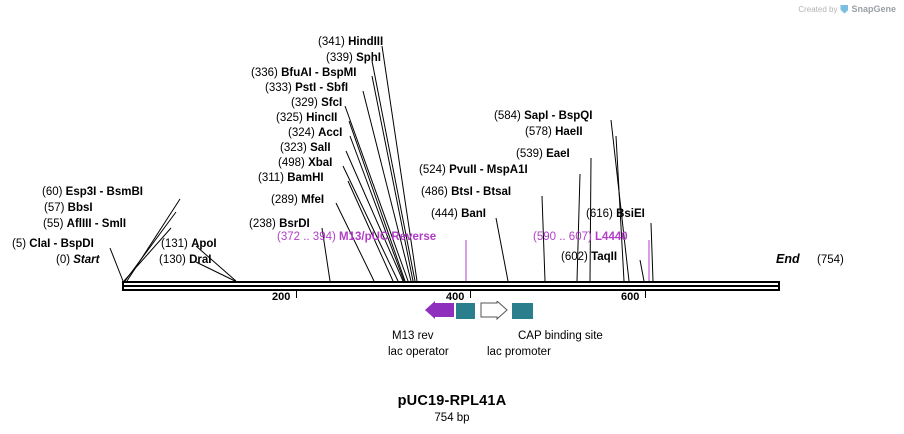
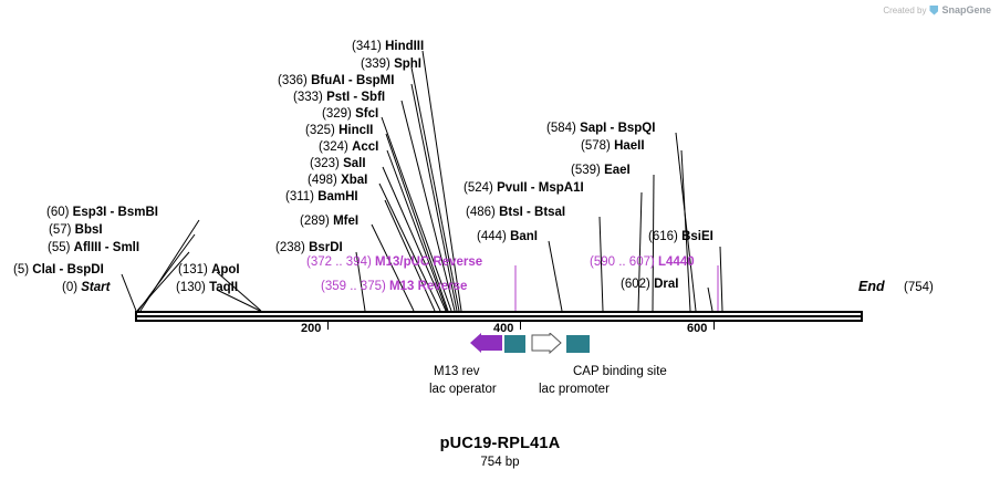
  Created by
  SnapGene
  (5) ClaI - BspDI
  (0) Start
  (60) Esp3I - BsmBI
  (57) BbsI
  (55) AflIII - SmlI
  (131) ApoI
- (130) DraI
+ (130) TaqII
  (238) BsrDI
  (289) MfeI
  (311) BamHI
  (498) XbaI
  (323) SalI
  (324) AccI
  (325) HincII
  (329) SfcI
  (333) PstI - SbfI
  (336) BfuAI - BspMI
  (339) SphI
  (341) HindIII
  (444) BanI
  (486) BtsI - BtsaI
  (524) PvuII - MspA1I
  (539) EaeI
  (578) HaeII
  (584) SapI - BspQI
  (616) BsiEI
- (602) TaqII
+ (602) DraI
  (372 .. 394) M13/pUC Reverse
+ (359 .. 375) M13 Reverse
  (590 .. 607) L4440
  End
  (754)
  200
  400
  600
  M13 rev
  lac operator
  lac promoter
  CAP binding site
  pUC19-RPL41A
  754 bp
